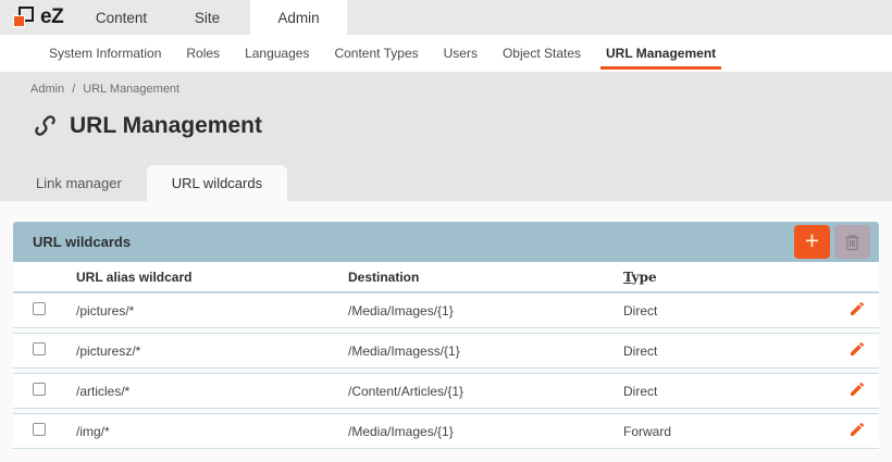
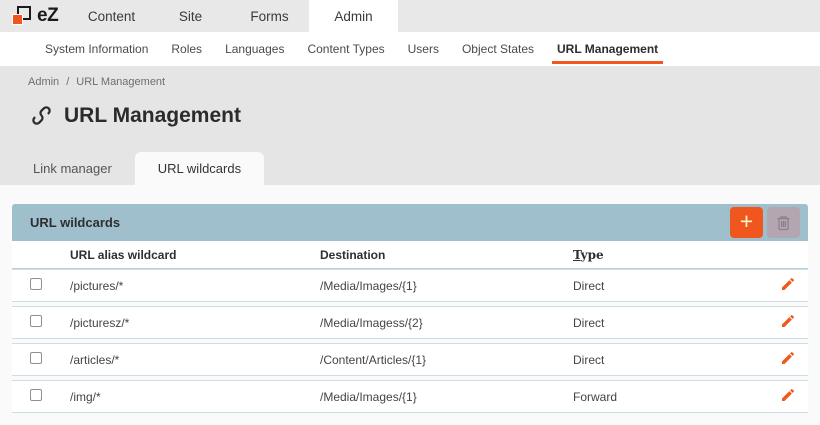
  eZ
  Content
  Site
+ Forms
  Admin
  System Information
  Roles
  Languages
  Content Types
  Users
  Object States
  URL Management
  Admin
  /
  URL Management
  URL Management
  Link manager
  URL wildcards
  URL wildcards
  +
  URL alias wildcard
  Destination
  Type
  /pictures/*
  /Media/Images/{1}
  Direct
  /picturesz/*
- /Media/Imagess/{1}
+ /Media/Imagess/{2}
  Direct
  /articles/*
  /Content/Articles/{1}
  Direct
  /img/*
  /Media/Images/{1}
  Forward
